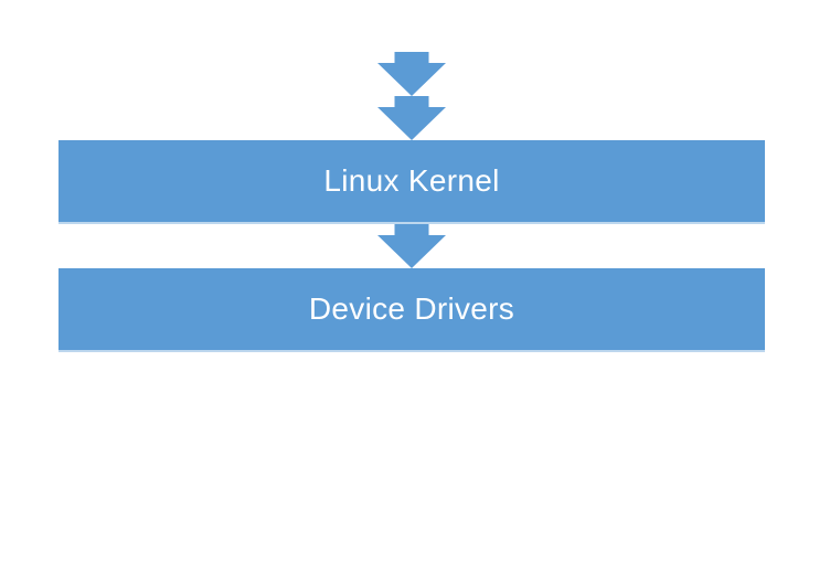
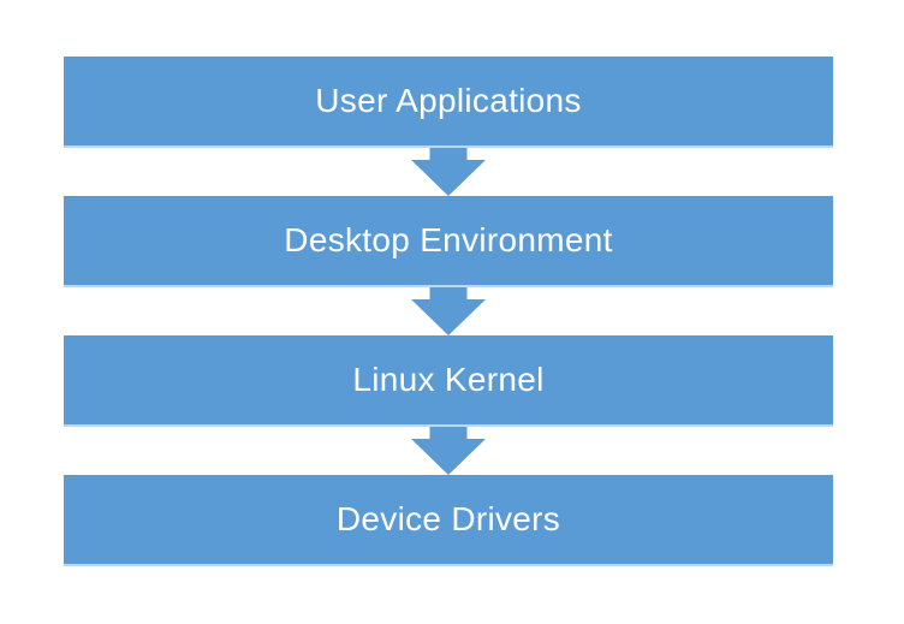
+ User Applications
+ Desktop Environment
  Linux Kernel
  Device Drivers
